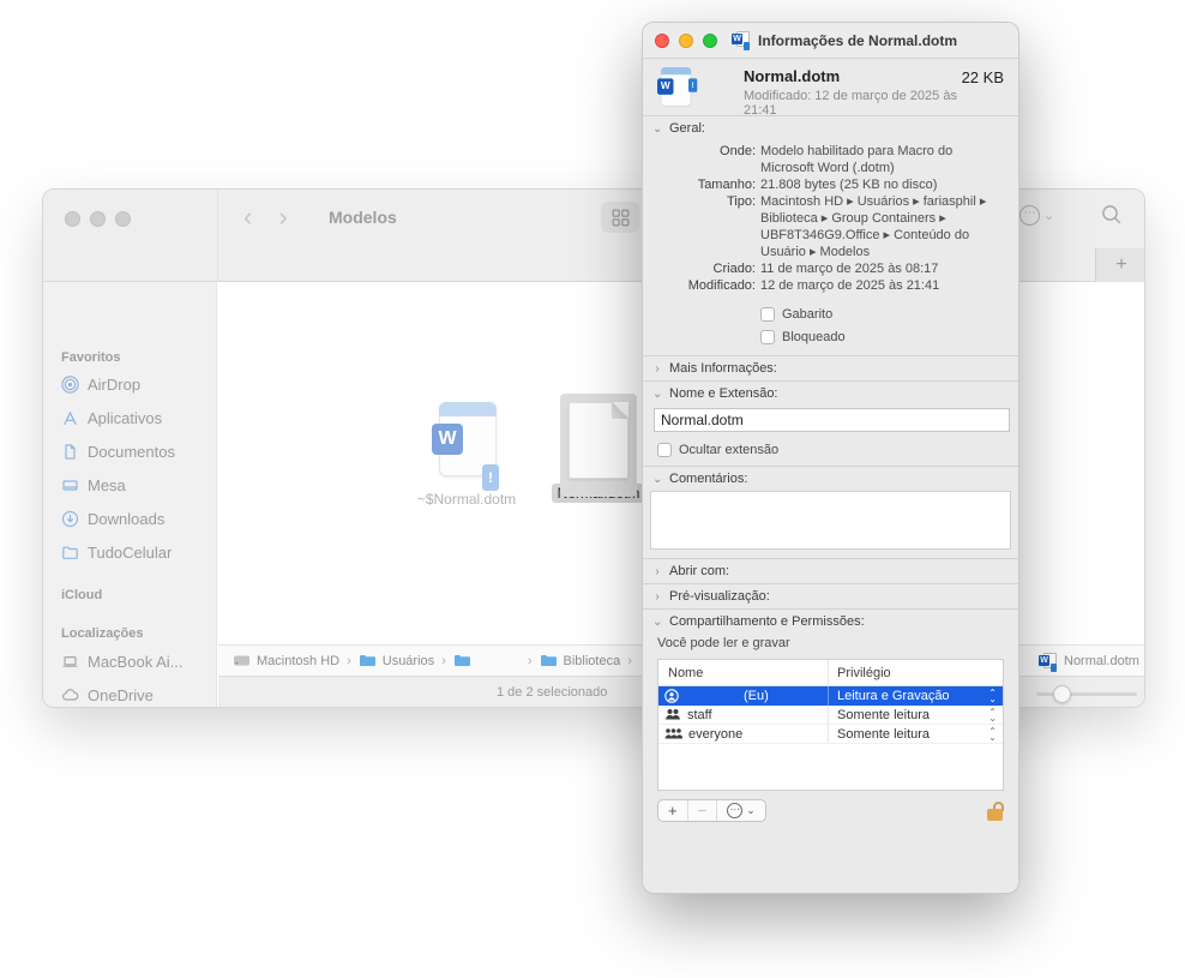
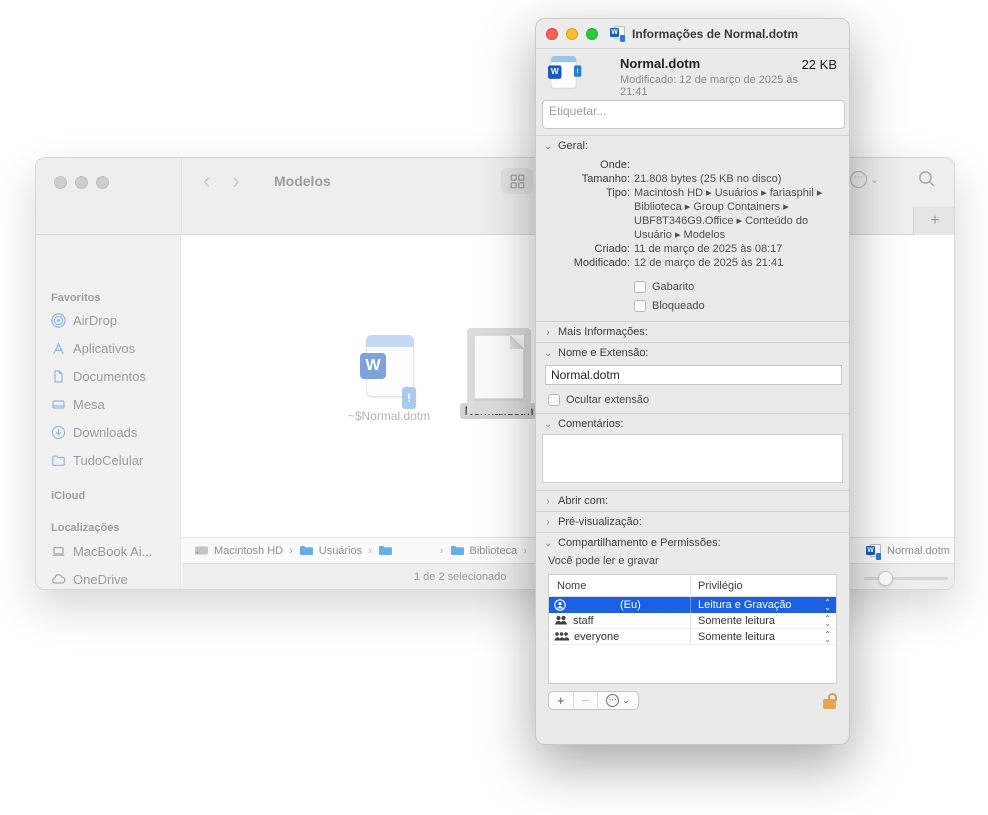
  ‹
  ›
  Modelos
  ⋯
  ⌄
  +
  Favoritos
  AirDrop
  Aplicativos
  Documentos
  Mesa
  Downloads
  TudoCelular
  iCloud
  Localizações
  MacBook Ai...
  OneDrive
  W
  !
  ~$Normal.dotm
  Macintosh HD
  ›
  Usuários
  ›
  ›
  Biblioteca
  ›
  Normal.dotm
  1 de 2 selecionado
  Informações de Normal.dotm
  W
  Normal.dotm
  Modificado: 12 de março de 2025 às 21:41
  22 KB
+ Etiquetar...
  ⌄
  Geral:
  Onde:
- Modelo habilitado para Macro do Microsoft Word (.dotm)
  Tamanho:
  21.808 bytes (25 KB no disco)
  Tipo:
  Macintosh HD ▸ Usuários ▸ fariasphil ▸ Biblioteca ▸ Group Containers ▸ UBF8T346G9.Office ▸ Conteúdo do Usuário ▸ Modelos
  Criado:
  11 de março de 2025 às 08:17
  Modificado:
  12 de março de 2025 às 21:41
  Gabarito
  Bloqueado
  ›
  Mais Informações:
  ⌄
  Nome e Extensão:
  Normal.dotm
  Ocultar extensão
  ⌄
  Comentários:
  ›
  Abrir com:
  ›
  Pré-visualização:
  ⌄
  Compartilhamento e Permissões:
  Você pode ler e gravar
  Nome
  Privilégio
  (Eu)
  Leitura e Gravação
  ⌃
  ⌄
  staff
  Somente leitura
  ⌃
  ⌄
  everyone
  Somente leitura
  ⌃
  ⌄
  +
  −
  ⋯
  ⌄
